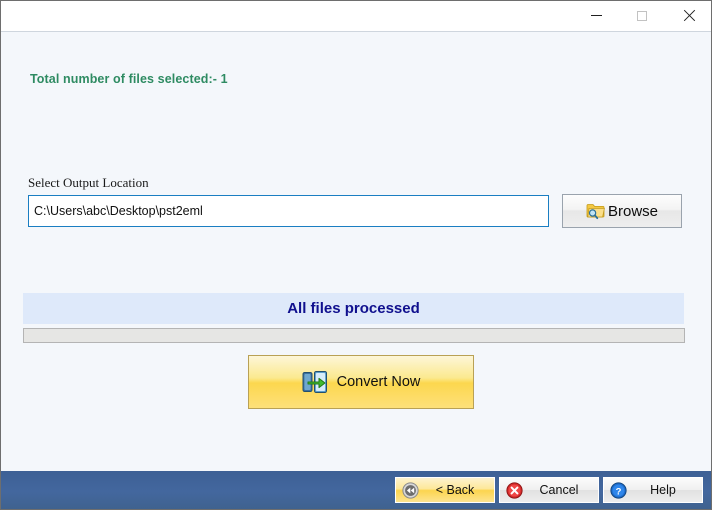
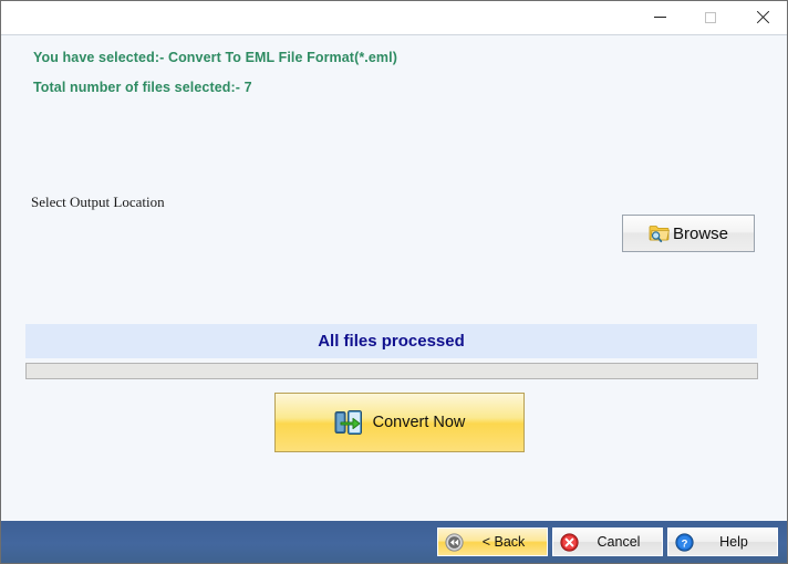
+ You have selected:- Convert To EML File Format(*.eml)
- Total number of files selected:- 1
+ Total number of files selected:- 7
  Select Output Location
- C:\Users\abc\Desktop\pst2eml
  Browse
  All files processed
  Convert Now
  < Back
  Cancel
  ?
  Help
